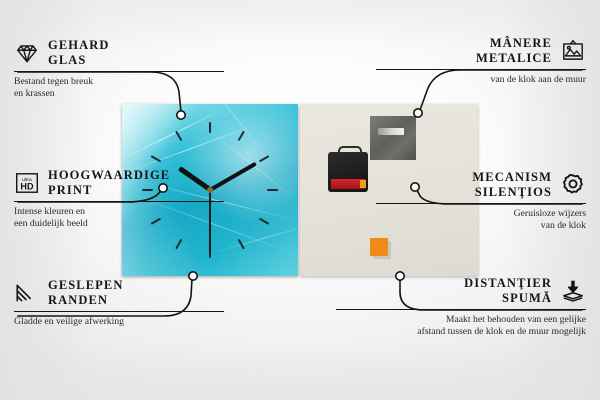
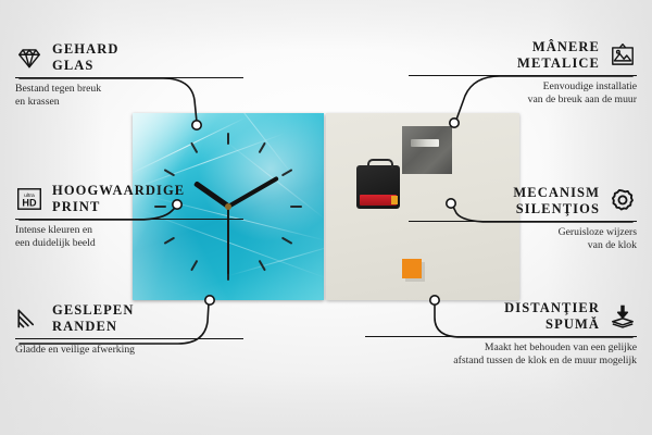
  GEHARD
  GLAS
  Bestand tegen breuk
  en krassen
  HD
  HOOGWAARDIGE
  PRINT
  Intense kleuren en
  een duidelijk beeld
  GESLEPEN
  RANDEN
  Gladde en veilige afwerking
  MÂNERE
  METALICE
+ Eenvoudige installatie
- van de klok aan de muur
+ van de breuk aan de muur
  MECANISM
  SILENŢIOS
  Geruisloze wijzers
  van de klok
  DISTANŢIER
  SPUMĂ
  Maakt het behouden van een gelijke
  afstand tussen de klok en de muur mogelijk
